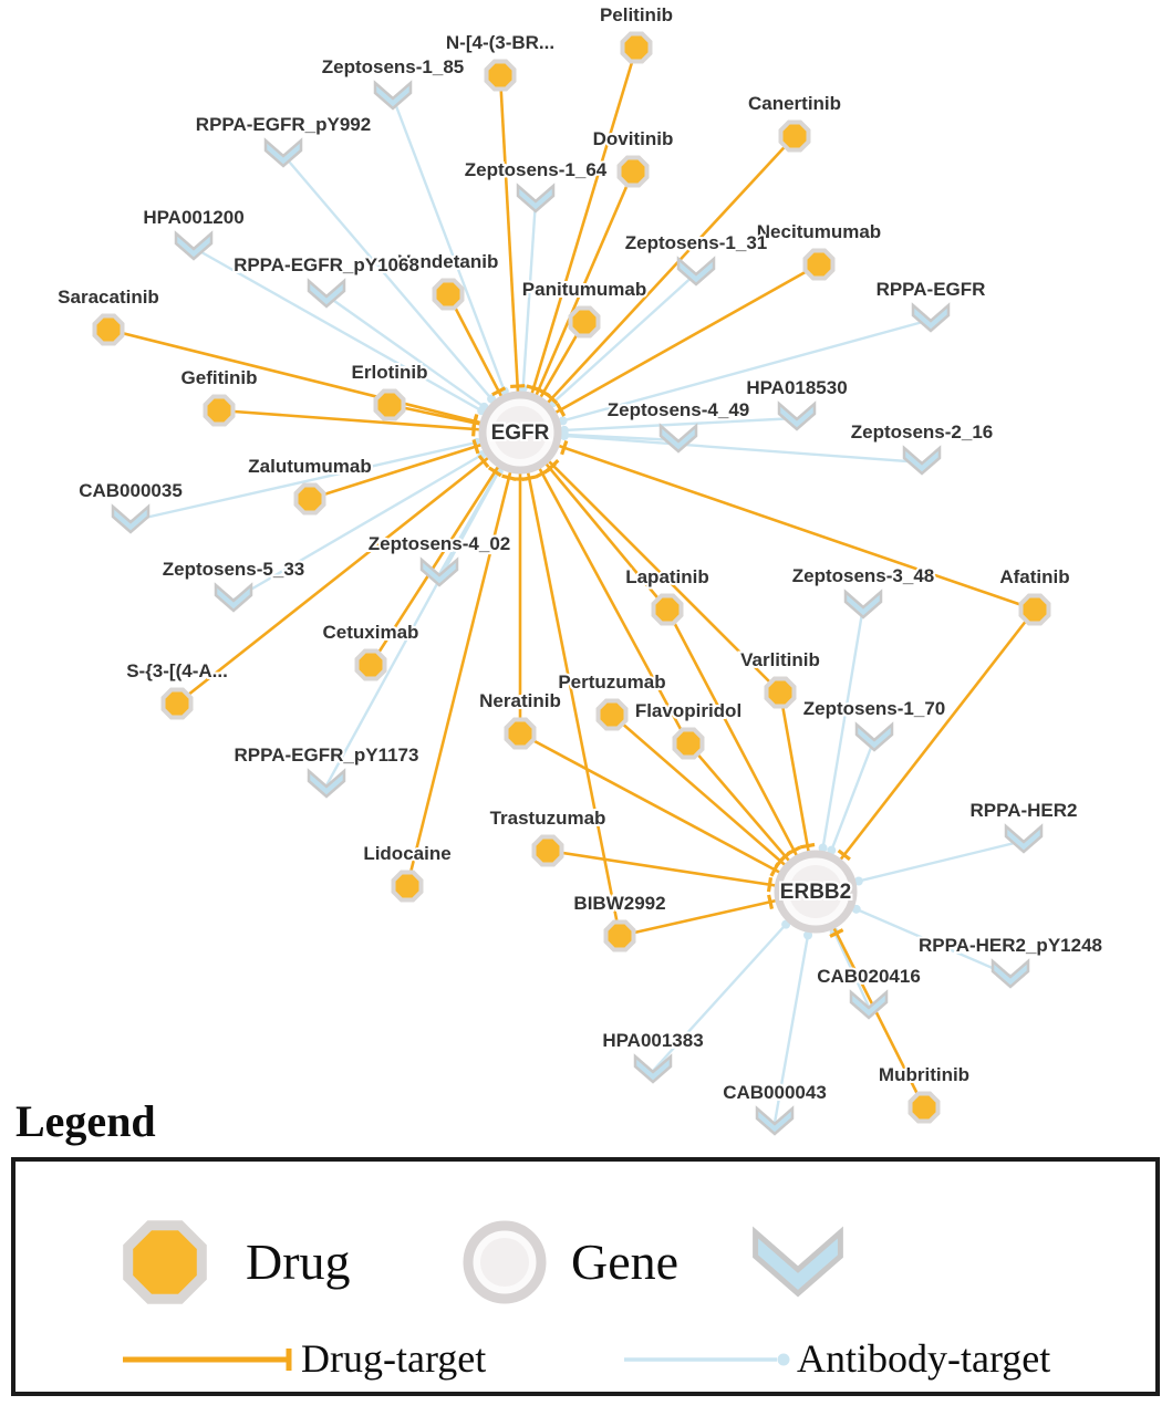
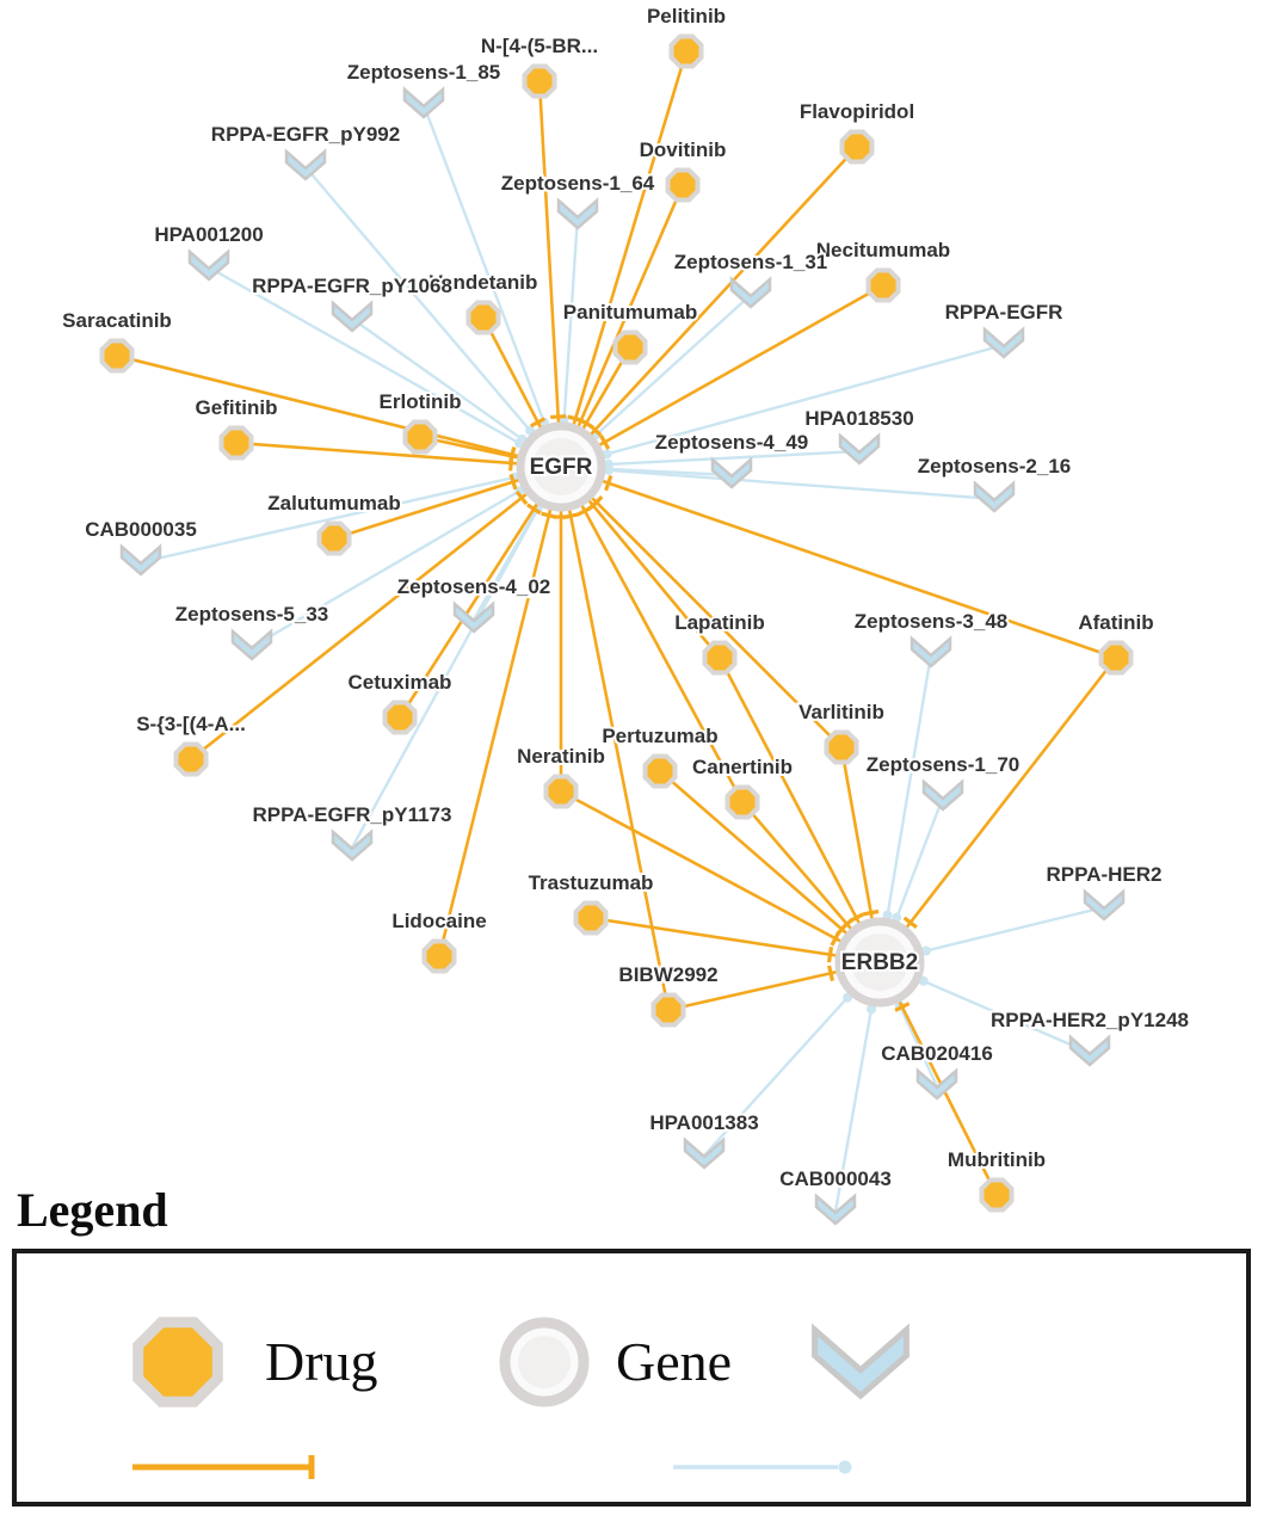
  Pelitinib
- N-[4-(3-BR...
+ N-[4-(5-BR...
  Dovitinib
- Canertinib
+ Flavopiridol
  Necitumumab
  Vandetanib
  Panitumumab
  Saracatinib
  Gefitinib
  Erlotinib
  Zalutumumab
  Cetuximab
  S-{3-[(4-A...
  Lapatinib
  Varlitinib
  Afatinib
  Neratinib
  Pertuzumab
- Flavopiridol
+ Canertinib
  Trastuzumab
  Lidocaine
  BIBW2992
  Mubritinib
  Zeptosens-1_85
  RPPA-EGFR_pY992
  HPA001200
  RPPA-EGFR_pY1068
  Zeptosens-1_64
  Zeptosens-1_31
  RPPA-EGFR
  HPA018530
  Zeptosens-4_49
  Zeptosens-2_16
  CAB000035
  Zeptosens-5_33
  Zeptosens-4_02
  RPPA-EGFR_pY1173
  Zeptosens-3_48
  Zeptosens-1_70
  RPPA-HER2
  RPPA-HER2_pY1248
  CAB020416
  HPA001383
  CAB000043
  EGFR
  ERBB2
  Legend
  Drug
  Gene
- Drug-target
- Antibody-target
